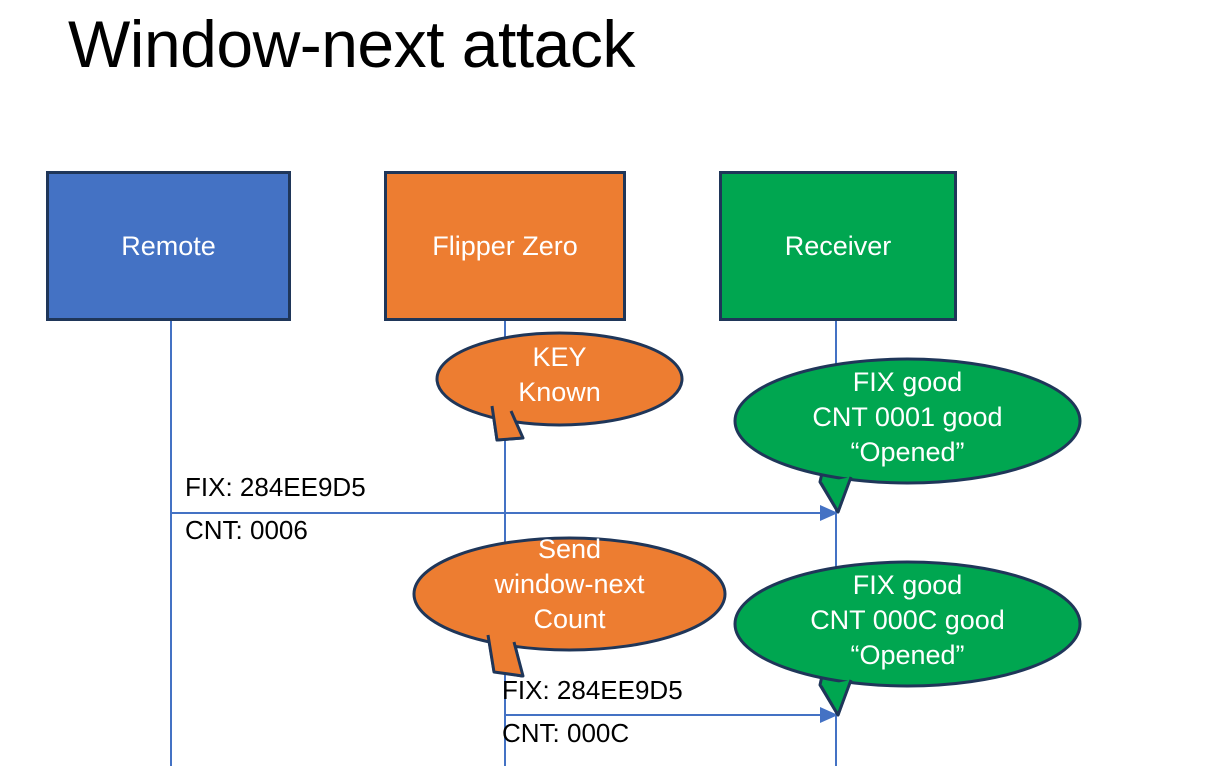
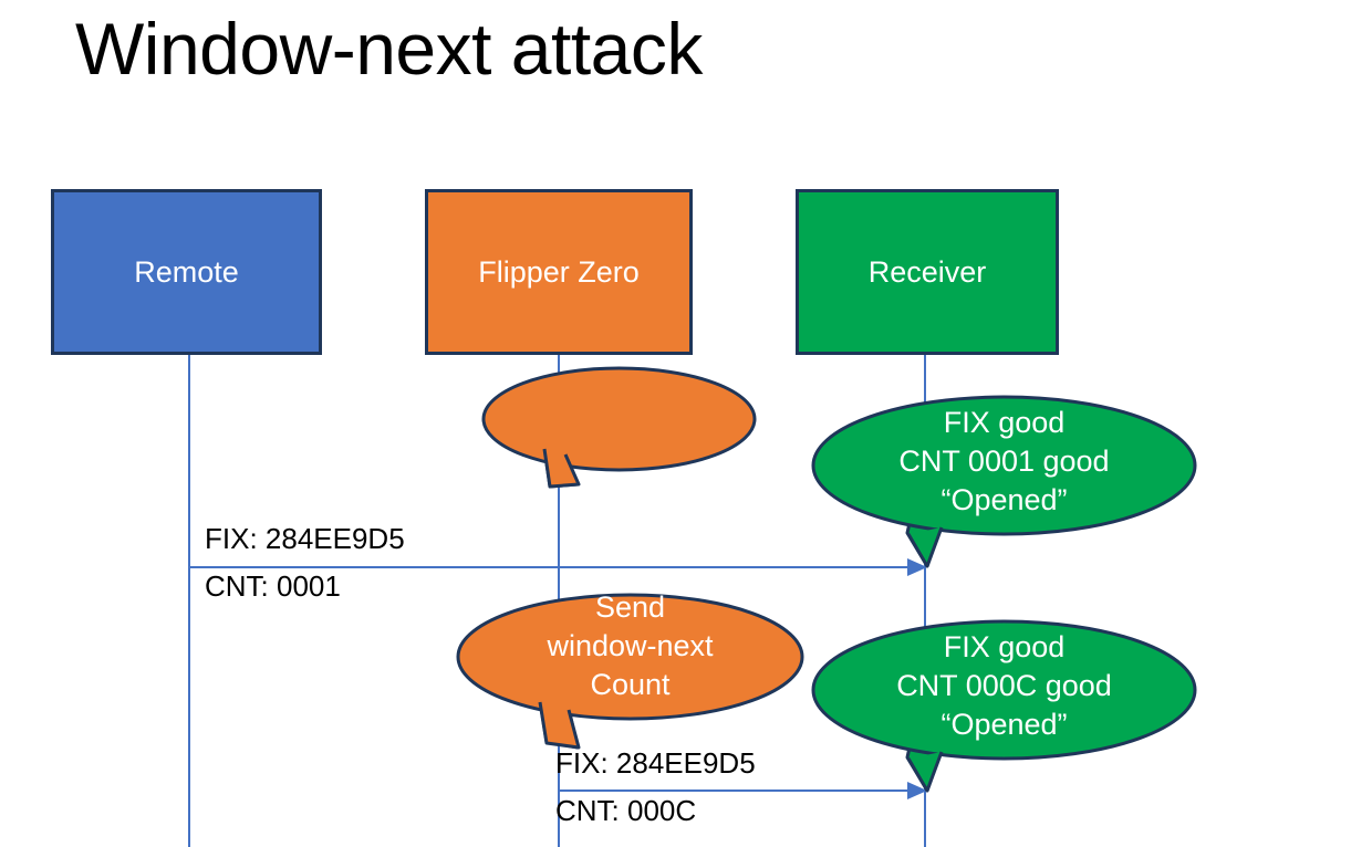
  Window-next attack
  Remote
  Flipper Zero
  Receiver
- KEY
- Known
  FIX good
  CNT 0001 good
  “Opened”
  Send
  window-next
  Count
  FIX good
  CNT 000C good
  “Opened”
  FIX: 284EE9D5
- CNT: 0006
+ CNT: 0001
  FIX: 284EE9D5
  CNT: 000C
